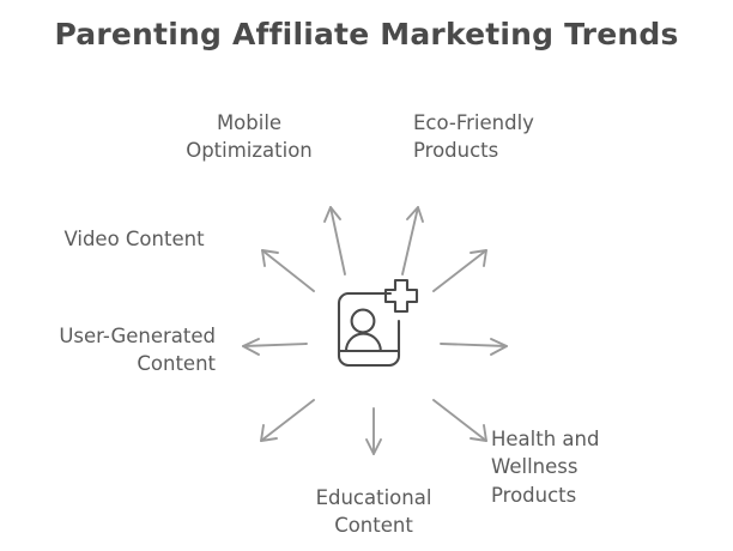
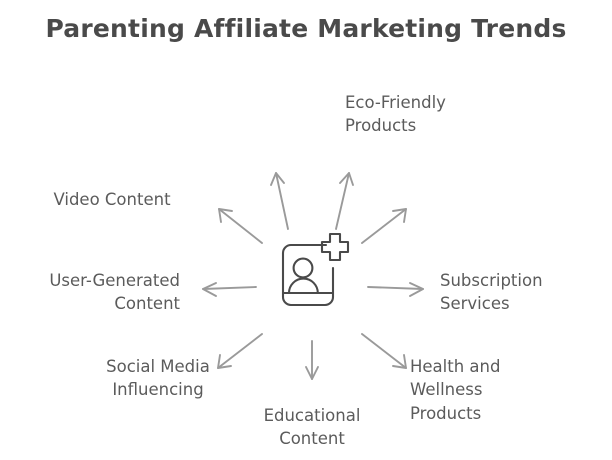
  Parenting Affiliate Marketing Trends
- Mobile
- Optimization
  Eco-Friendly
  Products
  Video Content
  User-Generated
  Content
+ Subscription
+ Services
+ Social Media
+ Influencing
  Educational
  Content
  Health and
  Wellness
  Products
